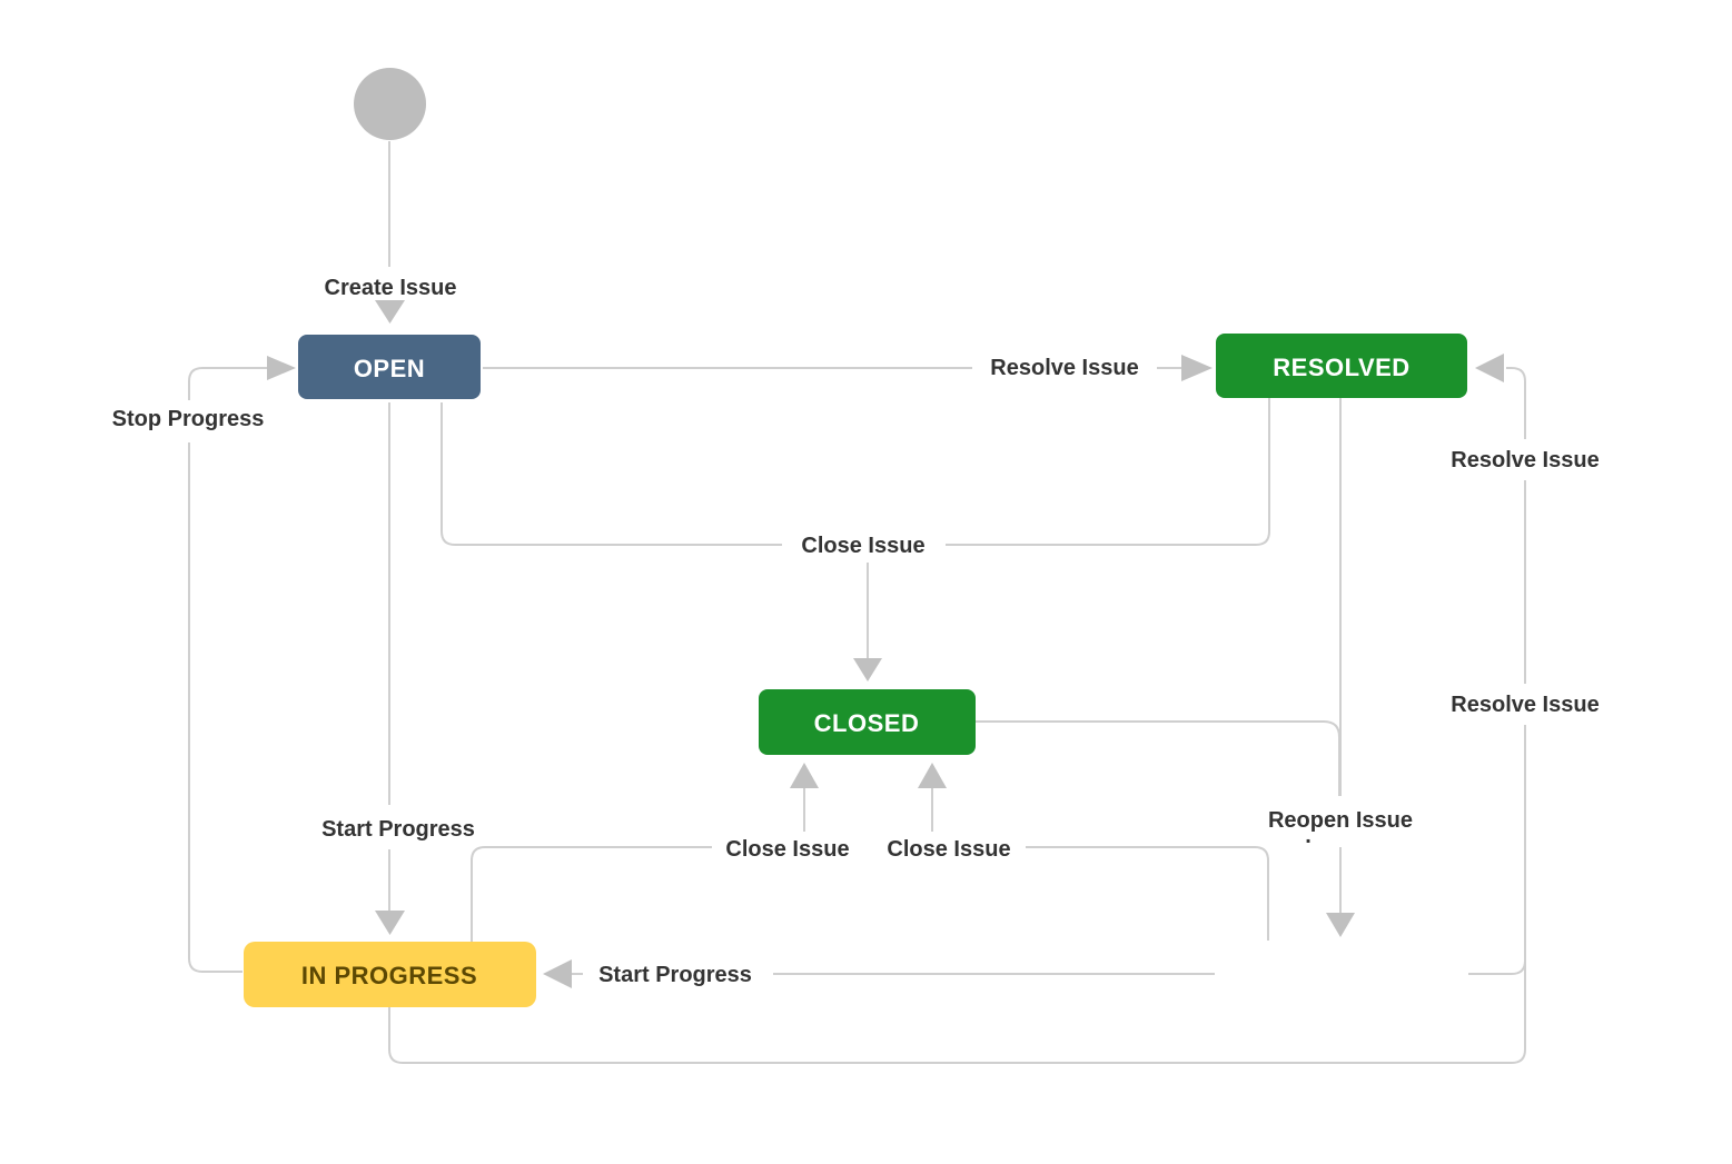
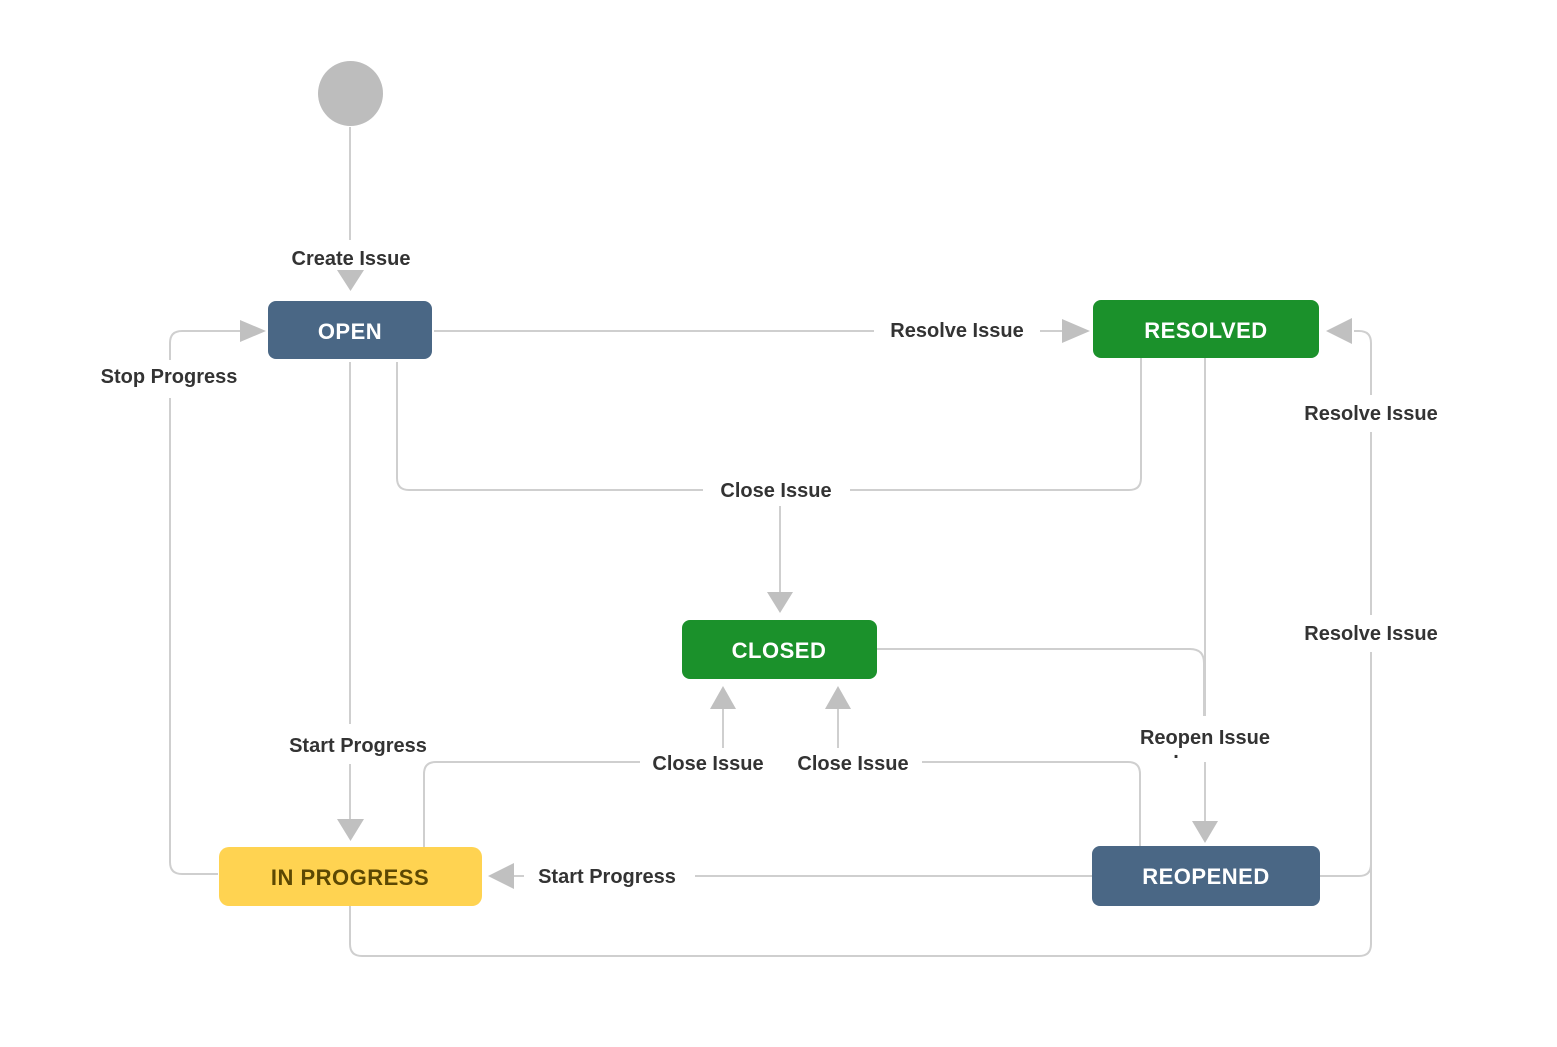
  Create Issue
  Resolve Issue
  Stop Progress
  Close Issue
  Resolve Issue
  Resolve Issue
  Close Issue
  Close Issue
  Reopen Issue
  .
  Start Progress
  Start Progress
  OPEN
  RESOLVED
  CLOSED
  IN PROGRESS
+ REOPENED
